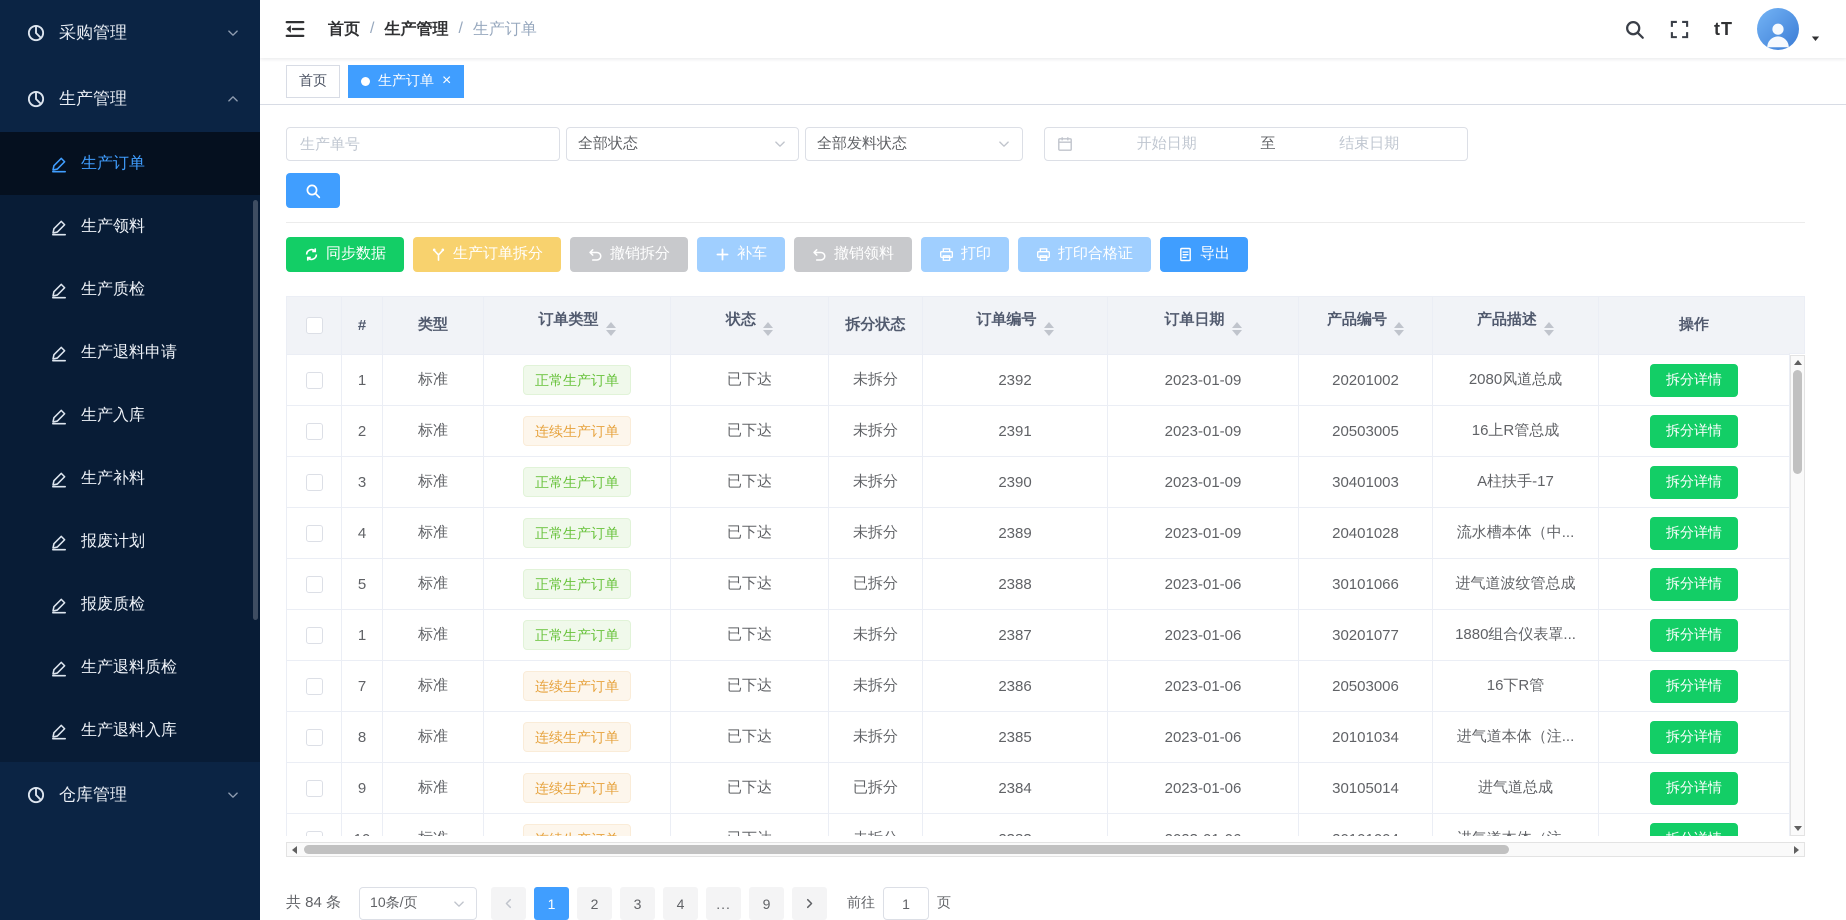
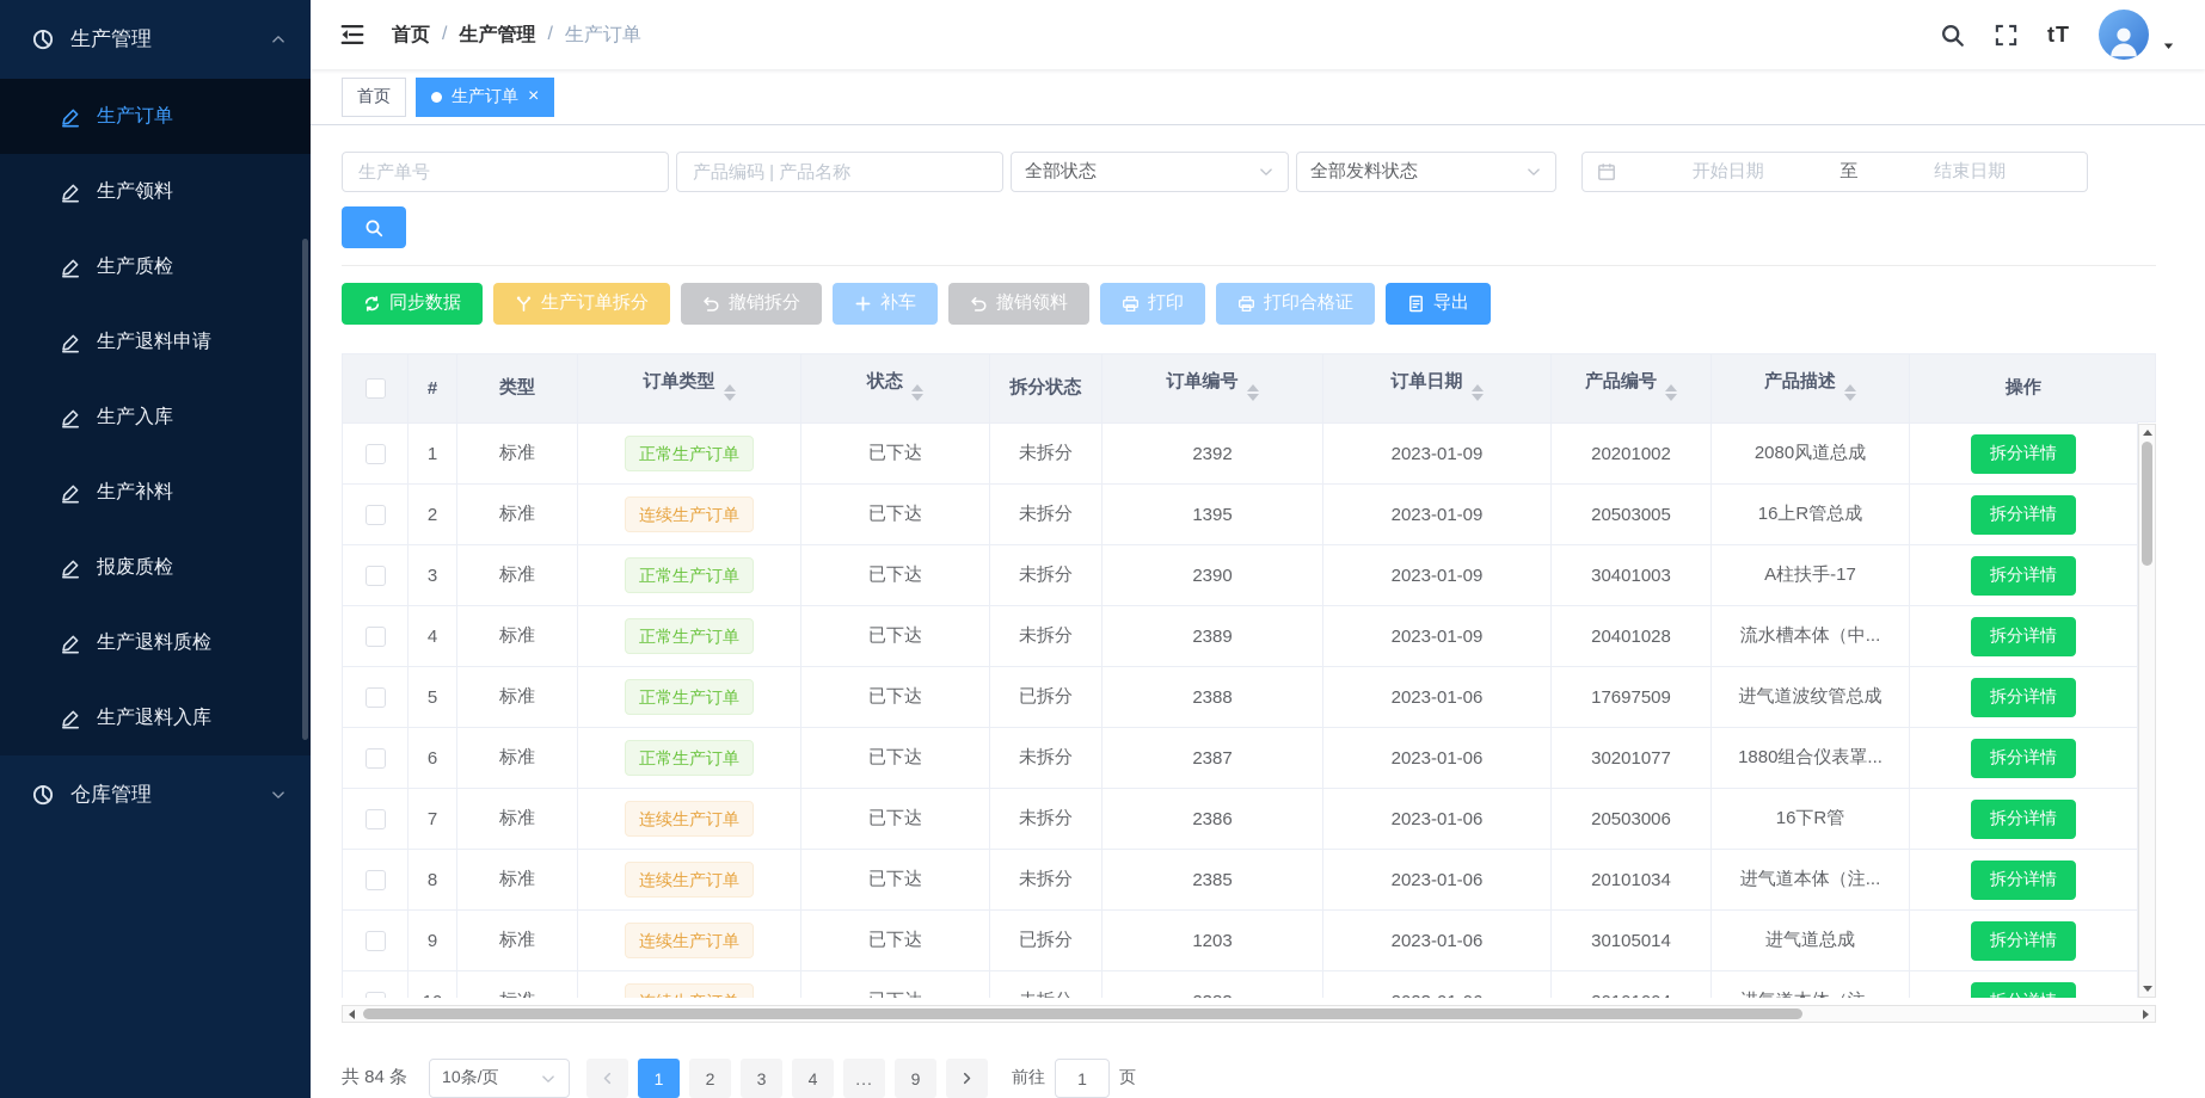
- 采购管理
  生产管理
  生产订单
  生产领料
  生产质检
  生产退料申请
  生产入库
  生产补料
- 报废计划
  报废质检
  生产退料质检
  生产退料入库
  仓库管理
  首页
  /
  生产管理
  /
  生产订单
  tT
  首页
  生产订单
  ×
  生产单号
+ 产品编码 | 产品名称
  全部状态
  全部发料状态
  开始日期
  至
  结束日期
  同步数据
  生产订单拆分
  撤销拆分
  补车
  撤销领料
  打印
  打印合格证
  导出
  	#	类型	订单类型	状态	拆分状态	订单编号	订单日期	产品编号	产品描述	操作
  	1	标准	正常生产订单	已下达	未拆分	2392	2023-01-09	20201002	2080风道总成	拆分详情
- 	2	标准	连续生产订单	已下达	未拆分	2391	2023-01-09	20503005	16上R管总成	拆分详情
+ 	2	标准	连续生产订单	已下达	未拆分	1395	2023-01-09	20503005	16上R管总成	拆分详情
  	3	标准	正常生产订单	已下达	未拆分	2390	2023-01-09	30401003	A柱扶手-17	拆分详情
  	4	标准	正常生产订单	已下达	未拆分	2389	2023-01-09	20401028	流水槽本体（中...	拆分详情
- 	5	标准	正常生产订单	已下达	已拆分	2388	2023-01-06	30101066	进气道波纹管总成	拆分详情
+ 	5	标准	正常生产订单	已下达	已拆分	2388	2023-01-06	17697509	进气道波纹管总成	拆分详情
- 	1	标准	正常生产订单	已下达	未拆分	2387	2023-01-06	30201077	1880组合仪表罩...	拆分详情
+ 	6	标准	正常生产订单	已下达	未拆分	2387	2023-01-06	30201077	1880组合仪表罩...	拆分详情
  	7	标准	连续生产订单	已下达	未拆分	2386	2023-01-06	20503006	16下R管	拆分详情
  	8	标准	连续生产订单	已下达	未拆分	2385	2023-01-06	20101034	进气道本体（注...	拆分详情
- 	9	标准	连续生产订单	已下达	已拆分	2384	2023-01-06	30105014	进气道总成	拆分详情
+ 	9	标准	连续生产订单	已下达	已拆分	1203	2023-01-06	30105014	进气道总成	拆分详情
  共 84 条
  10条/页
  1
  2
  3
  4
  ...
  9
  前往
  1
  页
